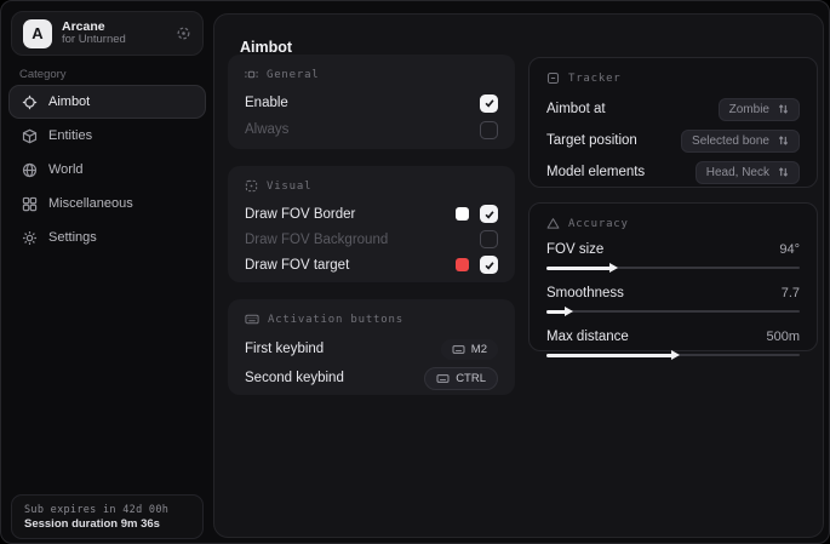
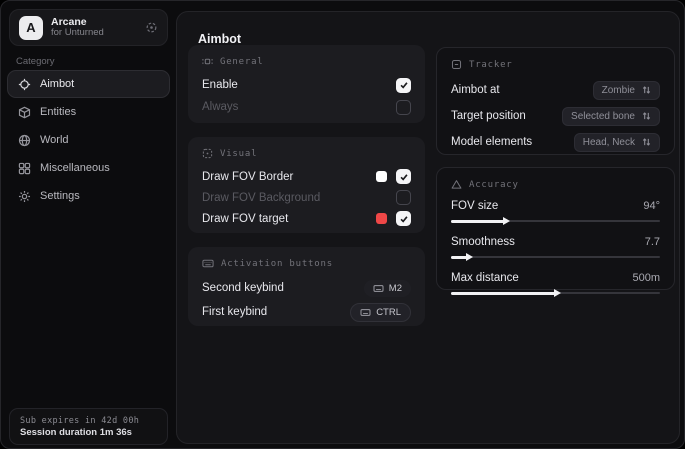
  A
  Arcane
  for Unturned
  Category
  Aimbot
  Entities
  World
  Miscellaneous
  Settings
  Sub expires in 42d 00h
- Session duration 9m 36s
+ Session duration 1m 36s
  Aimbot
  General
  Enable
  Always
  Visual
  Draw FOV Border
  Draw FOV Background
  Draw FOV target
  Activation buttons
- First keybind
+ Second keybind
  M2
- Second keybind
+ First keybind
  CTRL
  Tracker
  Aimbot at
  Zombie
  Target position
  Selected bone
  Model elements
  Head, Neck
  Accuracy
  FOV size
  94°
  Smoothness
  7.7
  Max distance
  500m
